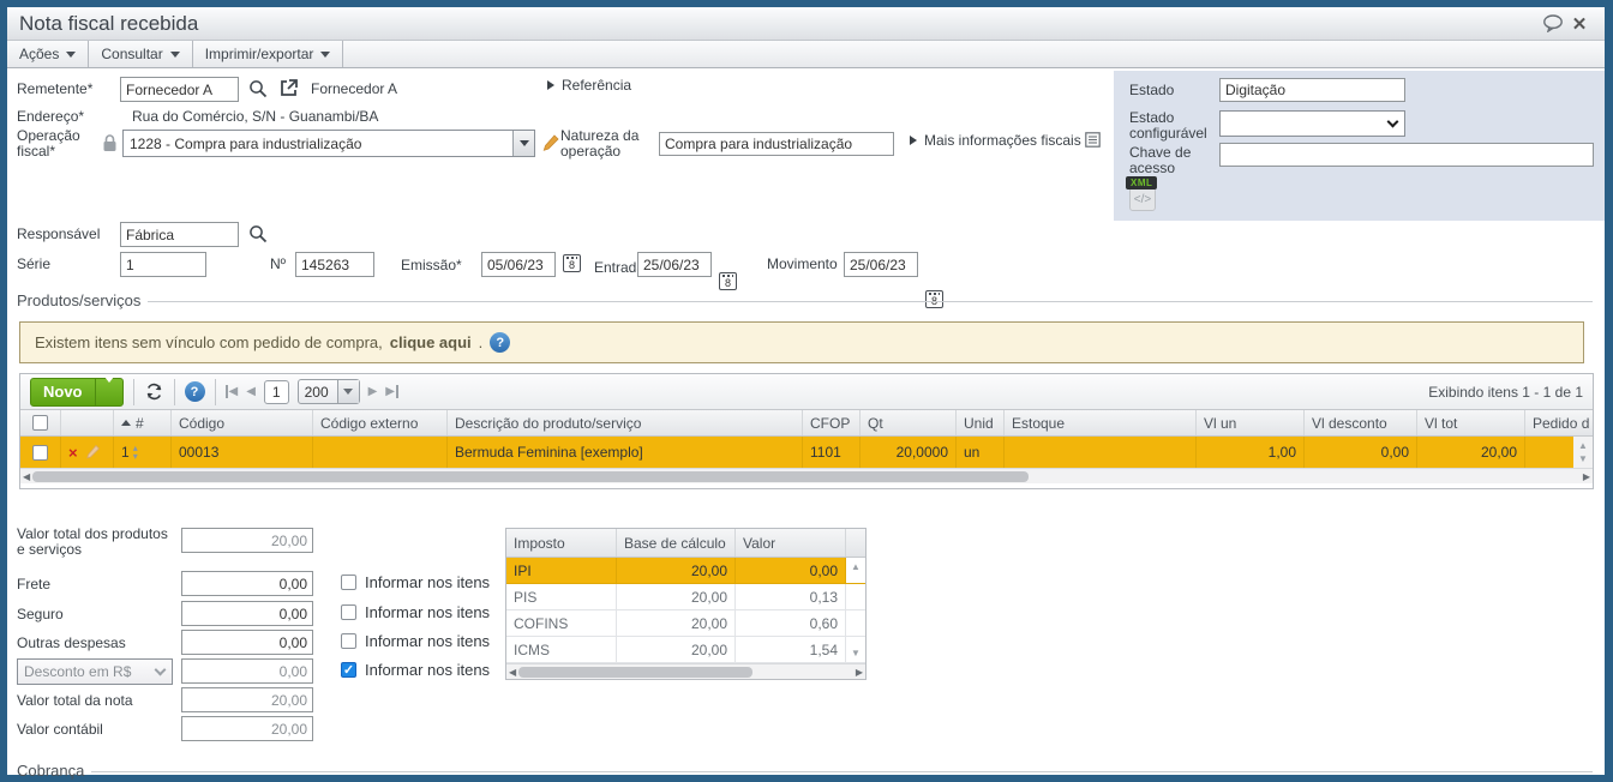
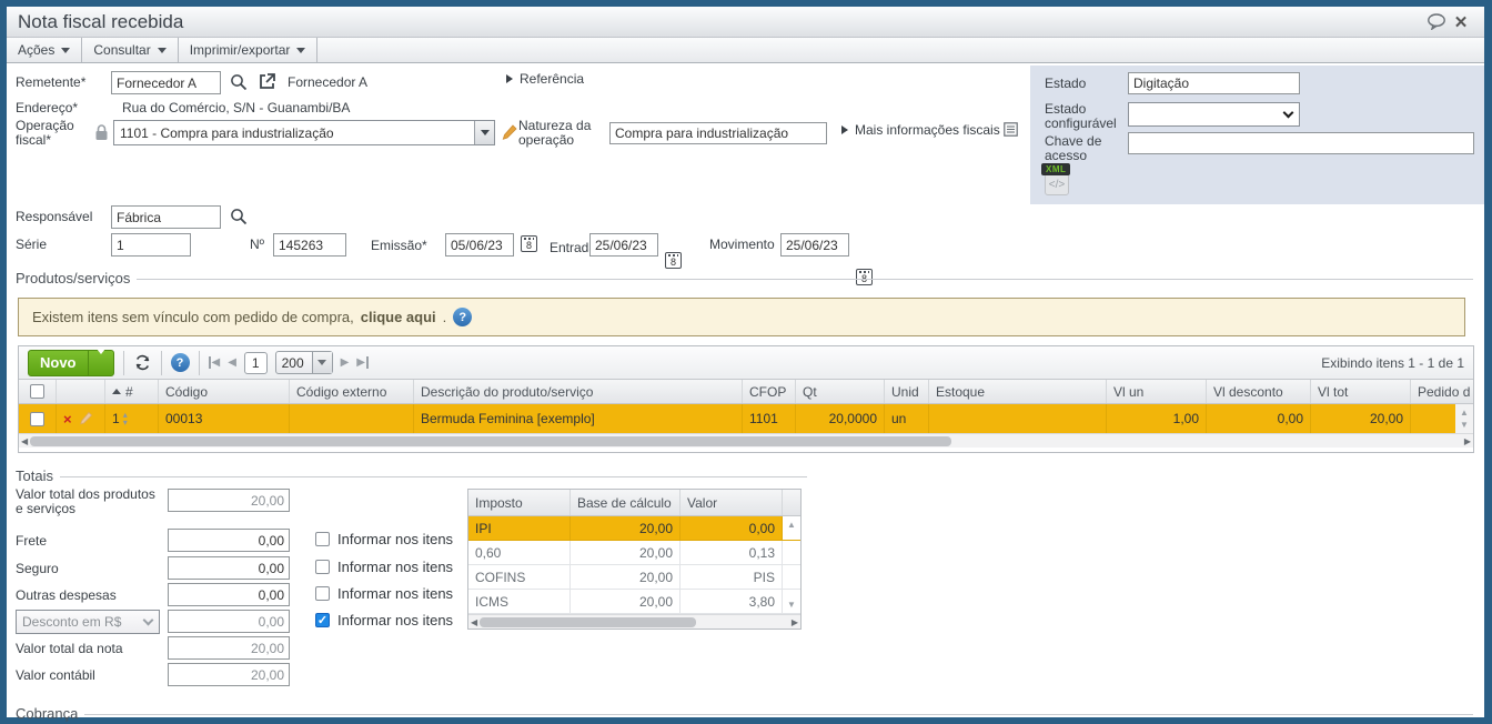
  Nota fiscal recebida
  ✕
  Ações
  Consultar
  Imprimir/exportar
  Remetente*
  Fornecedor A
  Fornecedor A
  Referência
  Endereço*
  Rua do Comércio, S/N - Guanambi/BA
  Operação fiscal*
- 1228 - Compra para industrialização
+ 1101 - Compra para industrialização
  Natureza da operação
  Compra para industrialização
  Mais informações fiscais
  Estado
  Digitação
  Estado configurável
  Chave de acesso
  </>
  XML
  Responsável
  Fábrica
  Série
  1
  Nº
  145263
  Emissão*
  05/06/23
  8
  Entrad
  25/06/23
  8
  Movimento
  25/06/23
  8
  Produtos/serviços
  Existem itens sem vínculo com pedido de compra,
  clique aqui
  .
  ?
  Novo
  ?
  ◀
  ◀
  1
  200
  ▶
  ▶
  Exibindo itens 1 - 1 de 1
  #
  Código
  Código externo
  Descrição do produto/serviço
  CFOP
  Qt
  Unid
  Estoque
  Vl un
  Vl desconto
  Vl tot
  Pedido d
  ×
  1
  ▴
  ▾
  00013
  Bermuda Feminina [exemplo]
  1101
  20,0000
  un
  1,00
  0,00
  20,00
  ▲
  ▼
  ◀
  ▶
+ Totais
  Valor total dos produtos e serviços
  20,00
  Frete
  0,00
  Informar nos itens
  Seguro
  0,00
  Informar nos itens
  Outras despesas
  0,00
  Informar nos itens
  Desconto em R$
  0,00
  Informar nos itens
  Valor total da nota
  20,00
  Valor contábil
  20,00
  Imposto
  Base de cálculo
  Valor
  IPI
  20,00
  0,00
  ▲
- PIS
+ 0,60
  20,00
  0,13
  COFINS
  20,00
- 0,60
+ PIS
  ICMS
  20,00
- 1,54
+ 3,80
  ▼
  ◀
  ▶
  Cobrança
